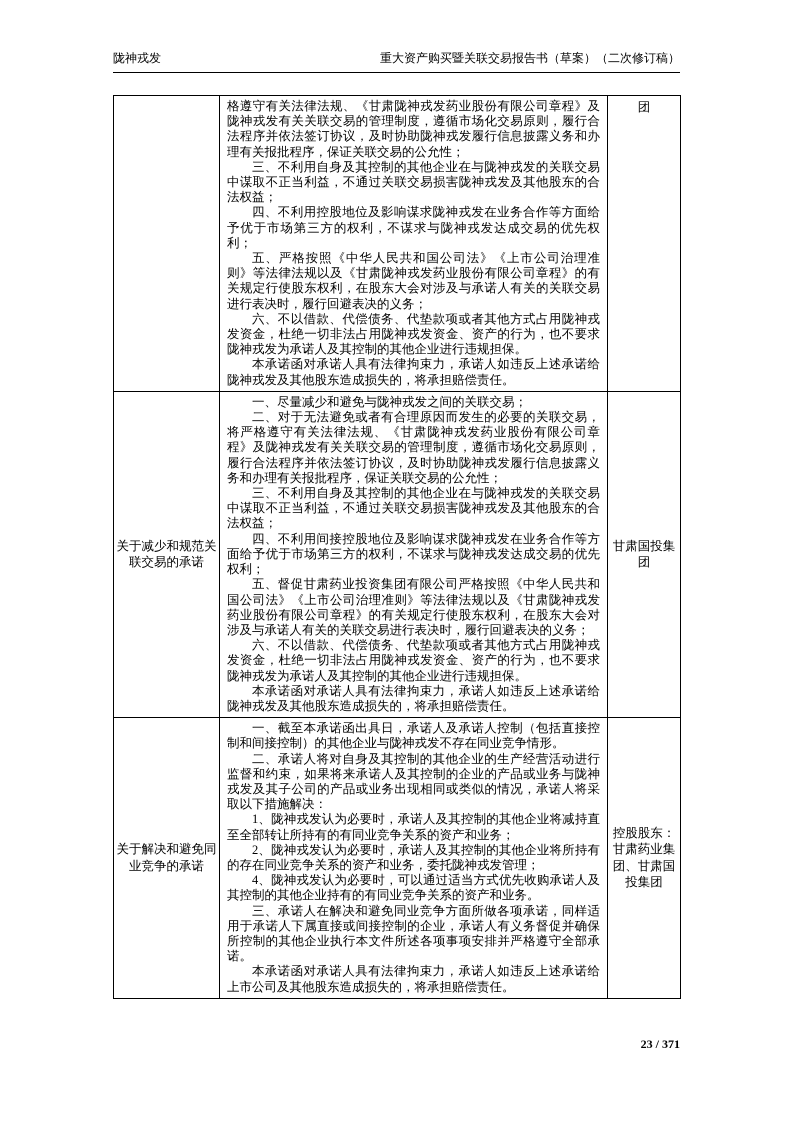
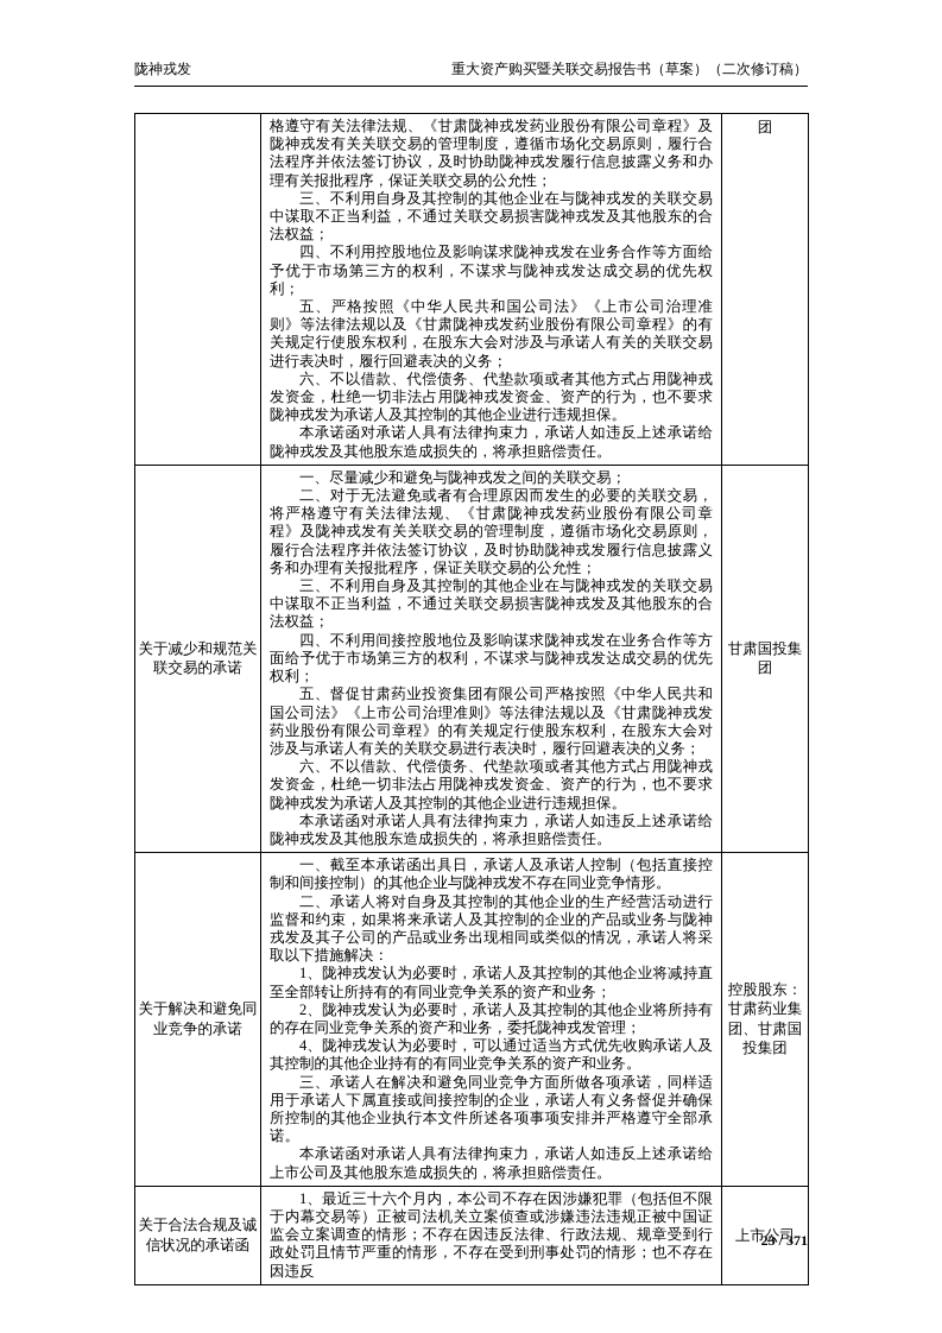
  陇神戎发
  重大资产购买暨关联交易报告书（草案）（二次修订稿）
  	格遵守有关法律法规、《甘肃陇神戎发药业股份有限公司章程》及陇神戎发有关关联交易的管理制度，遵循市场化交易原则，履行合法程序并依法签订协议，及时协助陇神戎发履行信息披露义务和办理有关报批程序，保证关联交易的公允性；三、不利用自身及其控制的其他企业在与陇神戎发的关联交易中谋取不正当利益，不通过关联交易损害陇神戎发及其他股东的合法权益；四、不利用控股地位及影响谋求陇神戎发在业务合作等方面给予优于市场第三方的权利，不谋求与陇神戎发达成交易的优先权利；五、严格按照《中华人民共和国公司法》《上市公司治理准则》等法律法规以及《甘肃陇神戎发药业股份有限公司章程》的有关规定行使股东权利，在股东大会对涉及与承诺人有关的关联交易进行表决时，履行回避表决的义务；六、不以借款、代偿债务、代垫款项或者其他方式占用陇神戎发资金，杜绝一切非法占用陇神戎发资金、资产的行为，也不要求陇神戎发为承诺人及其控制的其他企业进行违规担保。本承诺函对承诺人具有法律拘束力，承诺人如违反上述承诺给陇神戎发及其他股东造成损失的，将承担赔偿责任。	团
  关于减少和规范关联交易的承诺	一、尽量减少和避免与陇神戎发之间的关联交易；二、对于无法避免或者有合理原因而发生的必要的关联交易，将严格遵守有关法律法规、《甘肃陇神戎发药业股份有限公司章程》及陇神戎发有关关联交易的管理制度，遵循市场化交易原则，履行合法程序并依法签订协议，及时协助陇神戎发履行信息披露义务和办理有关报批程序，保证关联交易的公允性；三、不利用自身及其控制的其他企业在与陇神戎发的关联交易中谋取不正当利益，不通过关联交易损害陇神戎发及其他股东的合法权益；四、不利用间接控股地位及影响谋求陇神戎发在业务合作等方面给予优于市场第三方的权利，不谋求与陇神戎发达成交易的优先权利；五、督促甘肃药业投资集团有限公司严格按照《中华人民共和国公司法》《上市公司治理准则》等法律法规以及《甘肃陇神戎发药业股份有限公司章程》的有关规定行使股东权利，在股东大会对涉及与承诺人有关的关联交易进行表决时，履行回避表决的义务；六、不以借款、代偿债务、代垫款项或者其他方式占用陇神戎发资金，杜绝一切非法占用陇神戎发资金、资产的行为，也不要求陇神戎发为承诺人及其控制的其他企业进行违规担保。本承诺函对承诺人具有法律拘束力，承诺人如违反上述承诺给陇神戎发及其他股东造成损失的，将承担赔偿责任。	甘肃国投集团
  关于解决和避免同业竞争的承诺	一、截至本承诺函出具日，承诺人及承诺人控制（包括直接控制和间接控制）的其他企业与陇神戎发不存在同业竞争情形。二、承诺人将对自身及其控制的其他企业的生产经营活动进行监督和约束，如果将来承诺人及其控制的企业的产品或业务与陇神戎发及其子公司的产品或业务出现相同或类似的情况，承诺人将采取以下措施解决：1、陇神戎发认为必要时，承诺人及其控制的其他企业将减持直至全部转让所持有的有同业竞争关系的资产和业务；2、陇神戎发认为必要时，承诺人及其控制的其他企业将所持有的存在同业竞争关系的资产和业务，委托陇神戎发管理；4、陇神戎发认为必要时，可以通过适当方式优先收购承诺人及其控制的其他企业持有的有同业竞争关系的资产和业务。三、承诺人在解决和避免同业竞争方面所做各项承诺，同样适用于承诺人下属直接或间接控制的企业，承诺人有义务督促并确保所控制的其他企业执行本文件所述各项事项安排并严格遵守全部承诺。本承诺函对承诺人具有法律拘束力，承诺人如违反上述承诺给上市公司及其他股东造成损失的，将承担赔偿责任。	控股股东：甘肃药业集团、甘肃国投集团
+ 关于合法合规及诚信状况的承诺函	1、最近三十六个月内，本公司不存在因涉嫌犯罪（包括但不限于内幕交易等）正被司法机关立案侦查或涉嫌违法违规正被中国证监会立案调查的情形；不存在因违反法律、行政法规、规章受到行政处罚且情节严重的情形，不存在受到刑事处罚的情形；也不存在因违反	上市公司
  23 / 371
